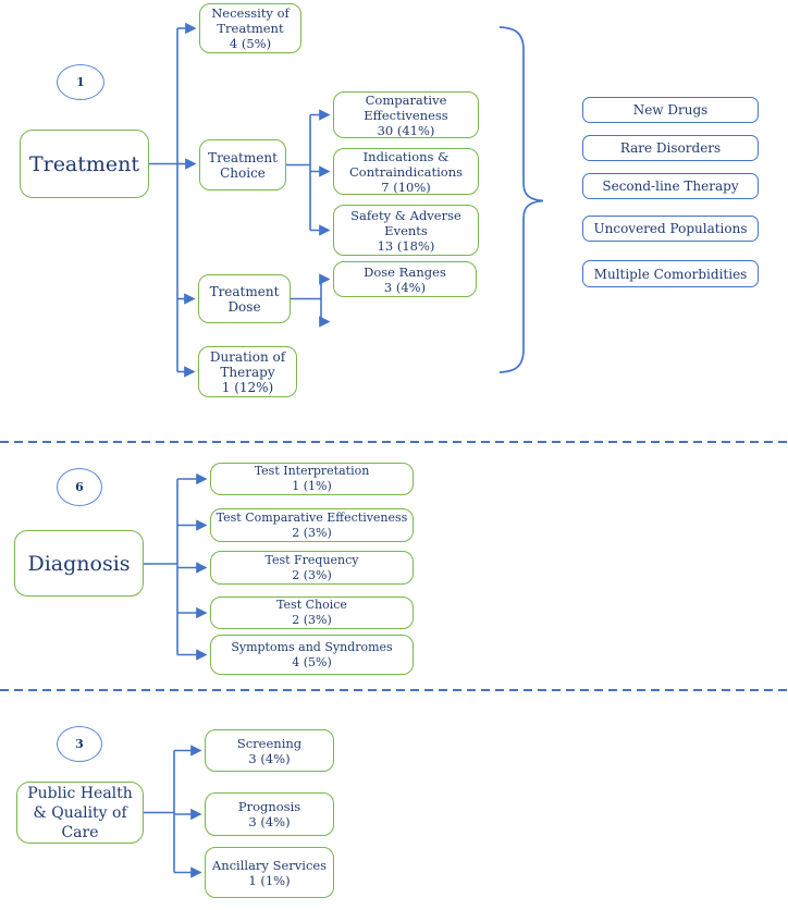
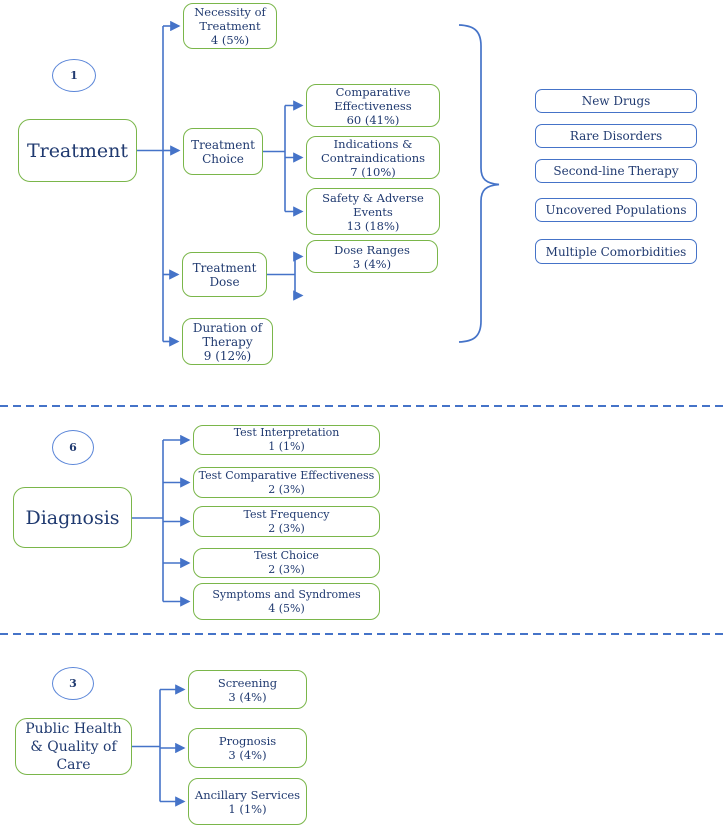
  1
  Treatment
  Necessity of Treatment
  4 (5%)
  Treatment Choice
  Comparative Effectiveness
- 30 (41%)
+ 60 (41%)
  Indications & Contraindications
  7 (10%)
  Safety & Adverse Events
  13 (18%)
  Treatment Dose
  Dose Ranges
  3 (4%)
  Duration of Therapy
- 1 (12%)
+ 9 (12%)
  New Drugs
  Rare Disorders
  Second-line Therapy
  Uncovered Populations
  Multiple Comorbidities
  6
  Diagnosis
  Test Interpretation
  1 (1%)
  Test Comparative Effectiveness
  2 (3%)
  Test Frequency
  2 (3%)
  Test Choice
  2 (3%)
  Symptoms and Syndromes
  4 (5%)
  3
  Public Health & Quality of Care
  Screening
  3 (4%)
  Prognosis
  3 (4%)
  Ancillary Services
  1 (1%)
